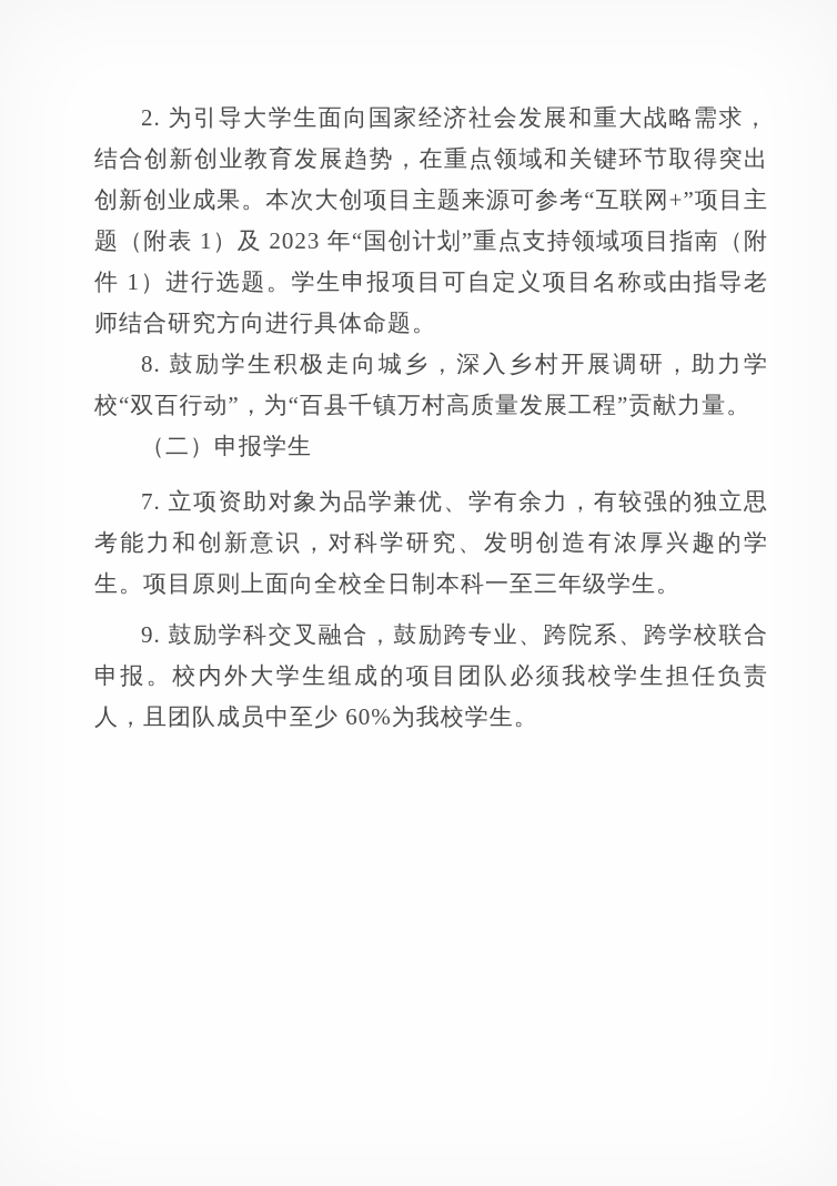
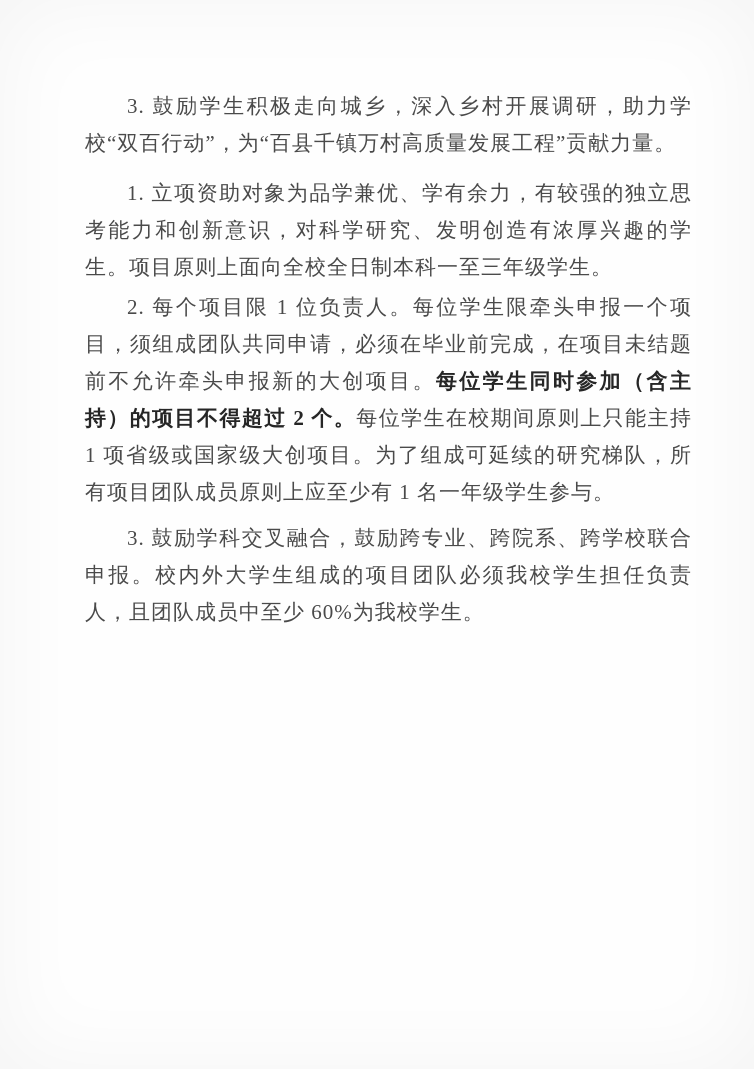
- 2. 为引导大学生面向国家经济社会发展和重大战略需求，结合创新创业教育发展趋势，在重点领域和关键环节取得突出创新创业成果。本次大创项目主题来源可参考“互联网+”项目主题（附表 1）及 2023 年“国创计划”重点支持领域项目指南（附件 1）进行选题。学生申报项目可自定义项目名称或由指导老师结合研究方向进行具体命题。
- 8. 鼓励学生积极走向城乡，深入乡村开展调研，助力学校“双百行动”，为“百县千镇万村高质量发展工程”贡献力量。
+ 3. 鼓励学生积极走向城乡，深入乡村开展调研，助力学校“双百行动”，为“百县千镇万村高质量发展工程”贡献力量。
- （二）申报学生
- 7. 立项资助对象为品学兼优、学有余力，有较强的独立思考能力和创新意识，对科学研究、发明创造有浓厚兴趣的学生。项目原则上面向全校全日制本科一至三年级学生。
+ 1. 立项资助对象为品学兼优、学有余力，有较强的独立思考能力和创新意识，对科学研究、发明创造有浓厚兴趣的学生。项目原则上面向全校全日制本科一至三年级学生。
+ 2. 每个项目限 1 位负责人。每位学生限牵头申报一个项目，须组成团队共同申请，必须在毕业前完成，在项目未结题前不允许牵头申报新的大创项目。每位学生同时参加（含主持）的项目不得超过 2 个。每位学生在校期间原则上只能主持 1 项省级或国家级大创项目。为了组成可延续的研究梯队，所有项目团队成员原则上应至少有 1 名一年级学生参与。
- 9. 鼓励学科交叉融合，鼓励跨专业、跨院系、跨学校联合申报。校内外大学生组成的项目团队必须我校学生担任负责人，且团队成员中至少 60%为我校学生。
+ 3. 鼓励学科交叉融合，鼓励跨专业、跨院系、跨学校联合申报。校内外大学生组成的项目团队必须我校学生担任负责人，且团队成员中至少 60%为我校学生。
